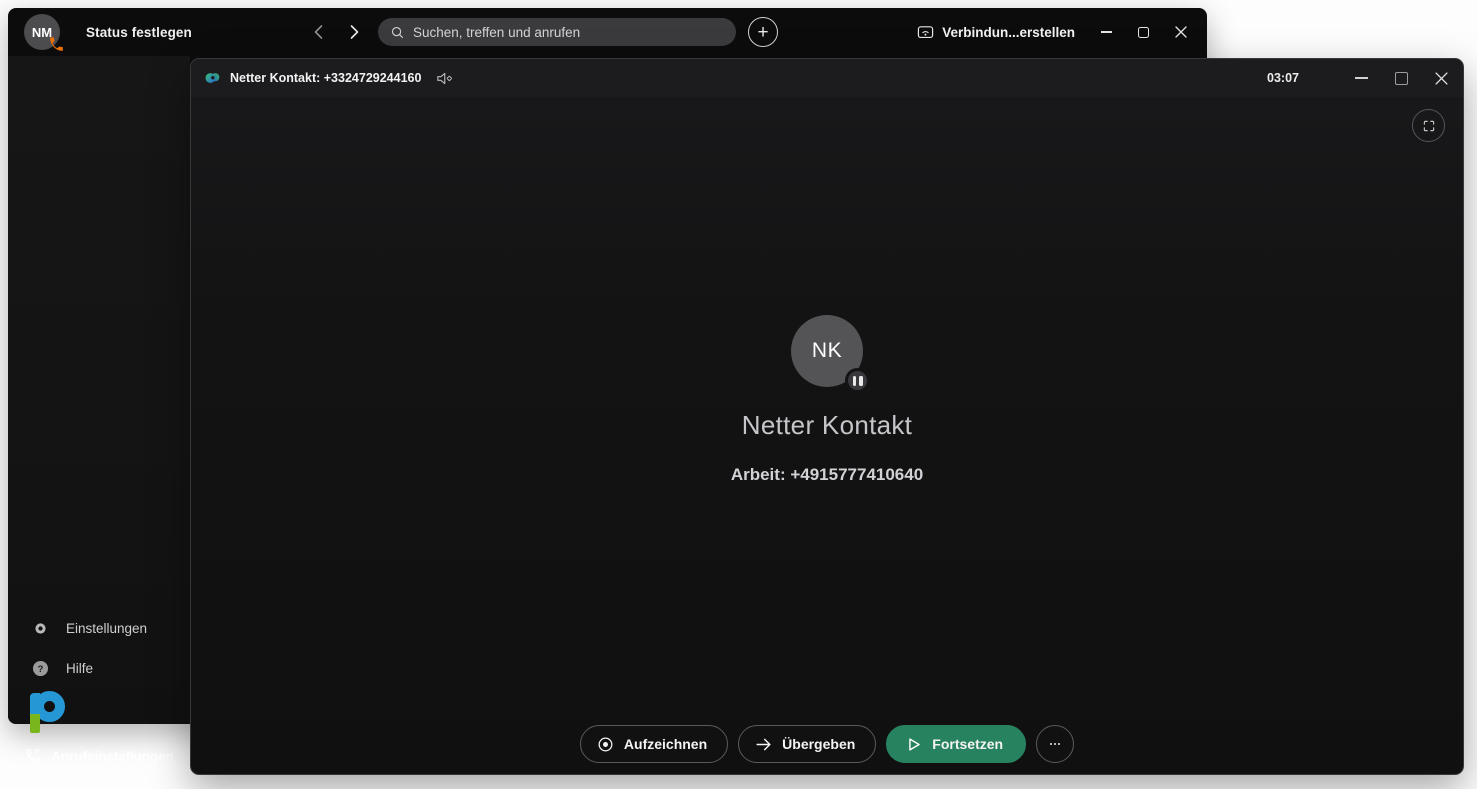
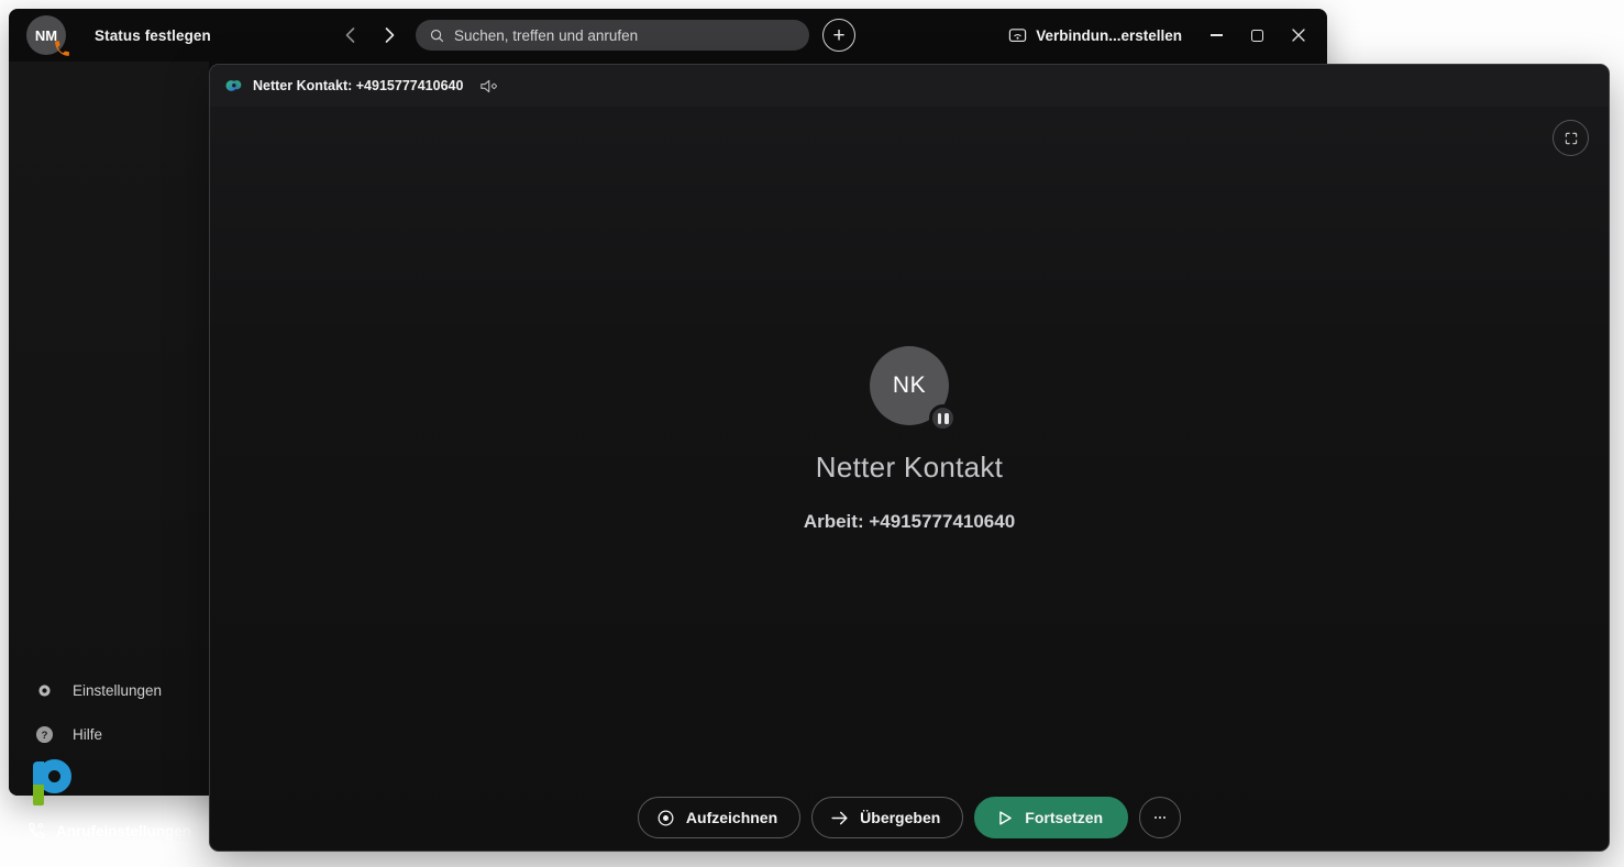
  NM
  Status festlegen
  Suchen, treffen und anrufen
  +
  Verbindun...erstellen
  Einstellungen
  ?
  Hilfe
  Anrufeinstellungen
- Netter Kontakt: +3324729244160
+ Netter Kontakt: +4915777410640
- 03:07
  NK
  Netter Kontakt
  Arbeit: +4915777410640
  Aufzeichnen
  Übergeben
  Fortsetzen
